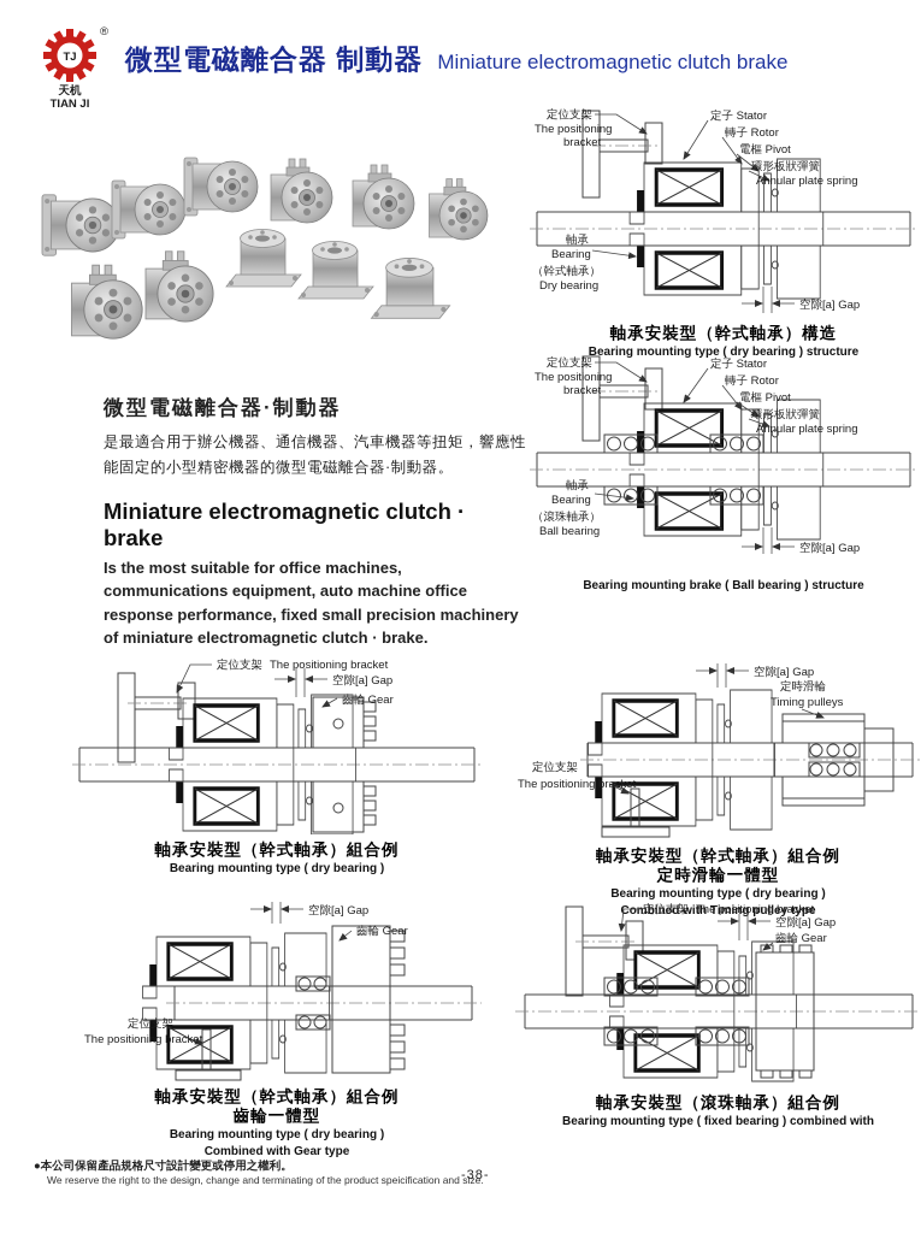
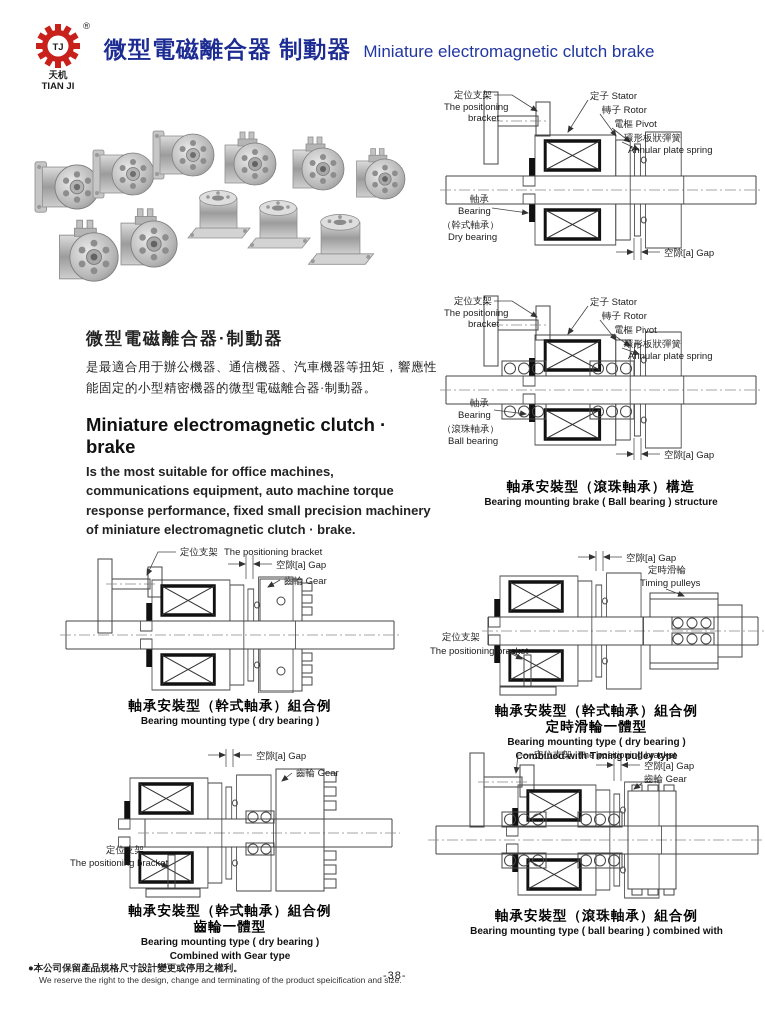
  TJ
  ®
  天机
  TIAN JI
  微型電磁離合器 制動器 Miniature electromagnetic clutch brake
  微型電磁離合器·制動器
  是最適合用于辦公機器、通信機器、汽車機器等扭矩，響應性能固定的小型精密機器的微型電磁離合器·制動器。
  Miniature electromagnetic clutch · brake
- Is the most suitable for office machines, communications equipment, auto machine office response performance, fixed small precision machinery of miniature electromagnetic clutch · brake.
+ Is the most suitable for office machines, communications equipment, auto machine torque response performance, fixed small precision machinery of miniature electromagnetic clutch · brake.
  定位支架
  The positioning
  bracket
  定子 Stator
  轉子 Rotor
  電樞 Pivot
  環形板狀彈簧
  Annular plate spring
  軸承
  Bearing
  （幹式軸承）
  Dry bearing
  空隙[a] Gap
- 軸承安裝型（幹式軸承）構造
- Bearing mounting type ( dry bearing ) structure
  定位支架
  The positioning
  bracket
  定子 Stator
  轉子 Rotor
  電樞 Pivot
  環形板狀彈簧
  Annular plate spring
  軸承
  Bearing
  （滾珠軸承）
  Ball bearing
  空隙[a] Gap
+ 軸承安裝型（滾珠軸承）構造
  Bearing mounting brake ( Ball bearing ) structure
  定位支架
  The positioning bracket
  空隙[a] Gap
  齒輪 Gear
  軸承安裝型（幹式軸承）組合例
  Bearing mounting type ( dry bearing )
  空隙[a] Gap
  定時滑輪
  Timing pulleys
  定位支架
  The positioning bracket
  軸承安裝型（幹式軸承）組合例
  定時滑輪一體型
  Bearing mounting type ( dry bearing )
  Combined with Timing pulley type
  空隙[a] Gap
  齒輪 Gear
  定位支架
  The positioning bracket
  軸承安裝型（幹式軸承）組合例
  齒輪一體型
  Bearing mounting type ( dry bearing )
  Combined with Gear type
  定位支架
  The positioning bracket
  空隙[a] Gap
  齒輪 Gear
  軸承安裝型（滾珠軸承）組合例
- Bearing mounting type ( fixed bearing ) combined with
+ Bearing mounting type ( ball bearing ) combined with
  ●本公司保留產品規格尺寸設計變更或停用之權利。
  We reserve the right to the design, change and terminating of the product speicification and size.
  -38-
